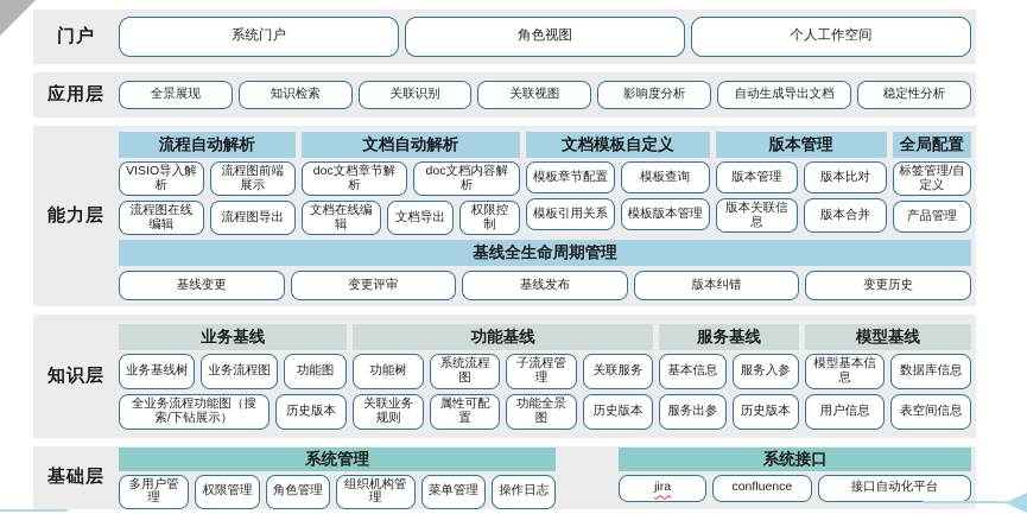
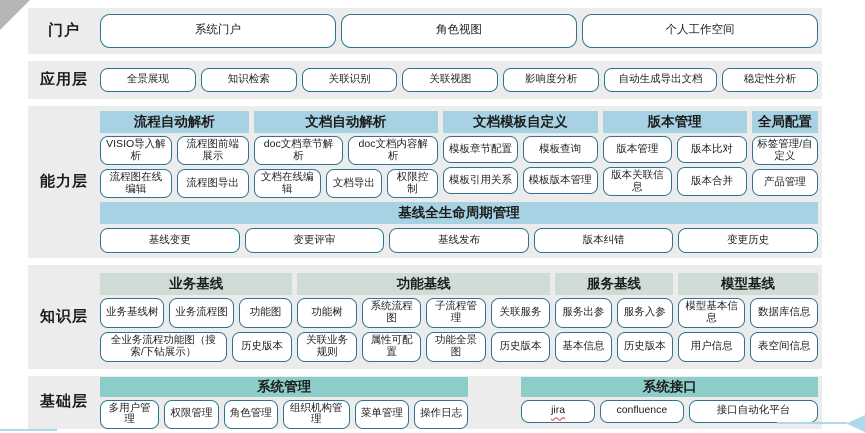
  门户
  系统门户
  角色视图
  个人工作空间
  应用层
  全景展现
  知识检索
  关联识别
  关联视图
  影响度分析
  自动生成导出文档
  稳定性分析
  能力层
  流程自动解析
  VISIO导入解析
  流程图前端展示
  流程图在线编辑
  流程图导出
  文档自动解析
  doc文档章节解析
  doc文档内容解析
  文档在线编辑
  文档导出
  权限控制
  文档模板自定义
  模板章节配置
  模板查询
  模板引用关系
  模板版本管理
  版本管理
  版本管理
  版本比对
  版本关联信息
  版本合并
  全局配置
  标签管理/自定义
  产品管理
  基线全生命周期管理
  基线变更
  变更评审
  基线发布
  版本纠错
  变更历史
  知识层
  业务基线
  业务基线树
  业务流程图
  功能图
  全业务流程功能图（搜索/下钻展示）
  历史版本
  功能基线
  功能树
  系统流程图
  子流程管理
  关联服务
  关联业务规则
  属性可配置
  功能全景图
  历史版本
  服务基线
- 基本信息
+ 服务出参
  服务入参
- 服务出参
+ 基本信息
  历史版本
  模型基线
  模型基本信息
  数据库信息
  用户信息
  表空间信息
  基础层
  系统管理
  多用户管理
  权限管理
  角色管理
  组织机构管理
  菜单管理
  操作日志
  系统接口
  jira
  confluence
  接口自动化平台
